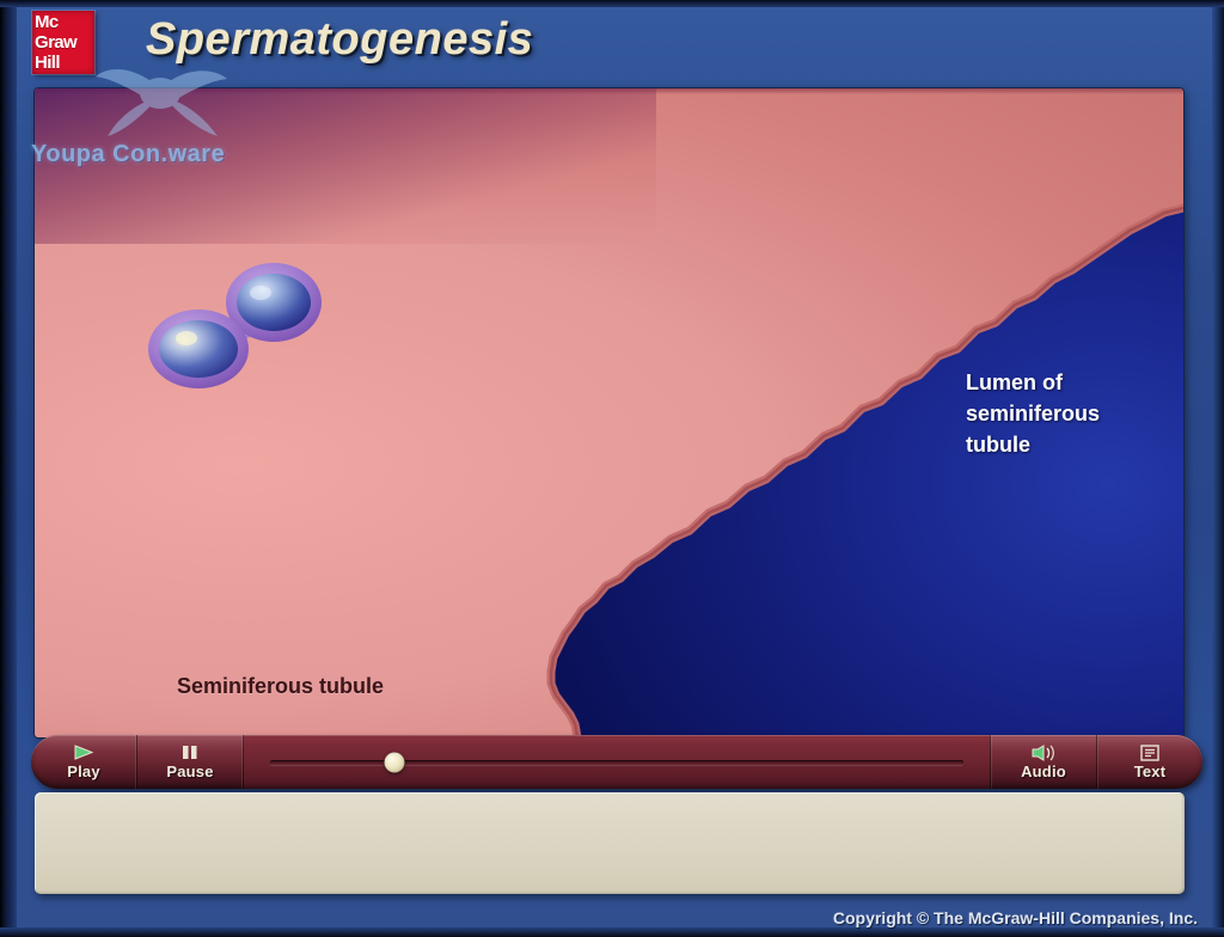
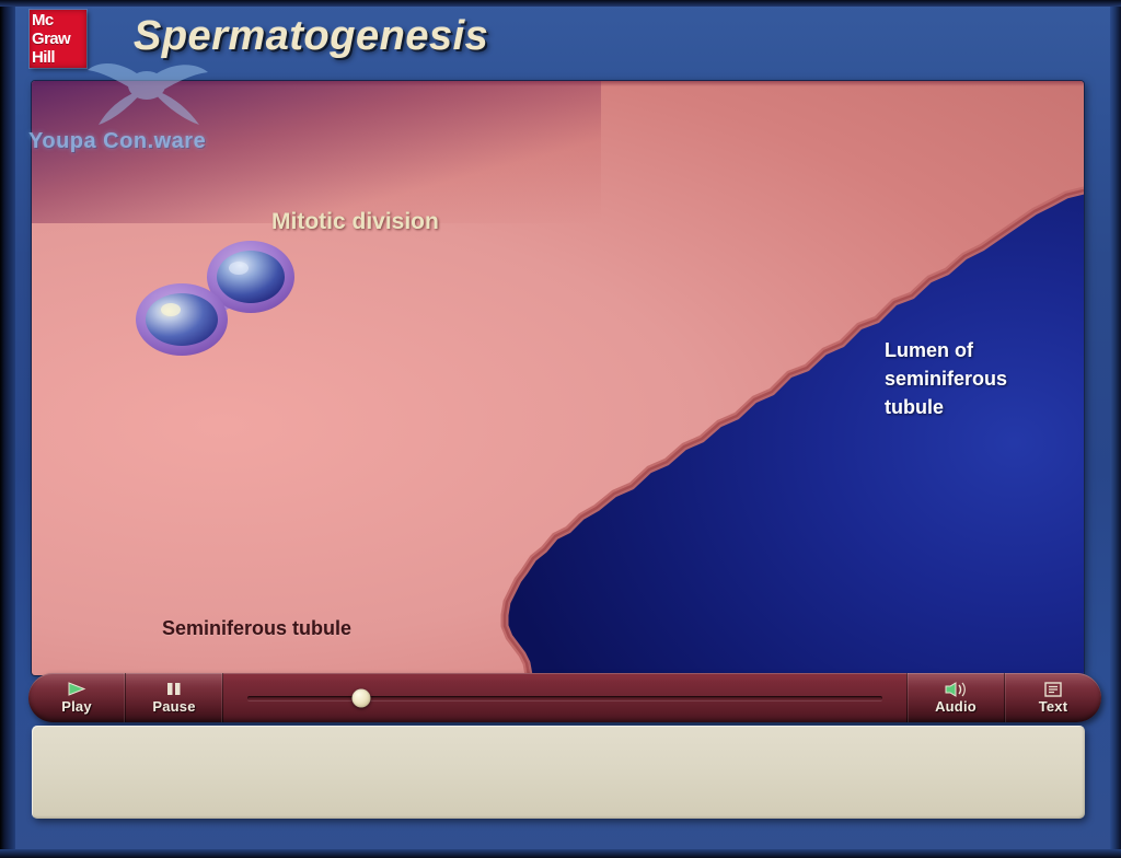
  Mc
  Graw
  Hill
  Spermatogenesis
+ Mitotic division
  Lumen of
  seminiferous
  tubule
  Seminiferous tubule
  Youpa Con.ware
  Play
  Pause
  Audio
  Text
- Copyright © The McGraw-Hill Companies, Inc.
